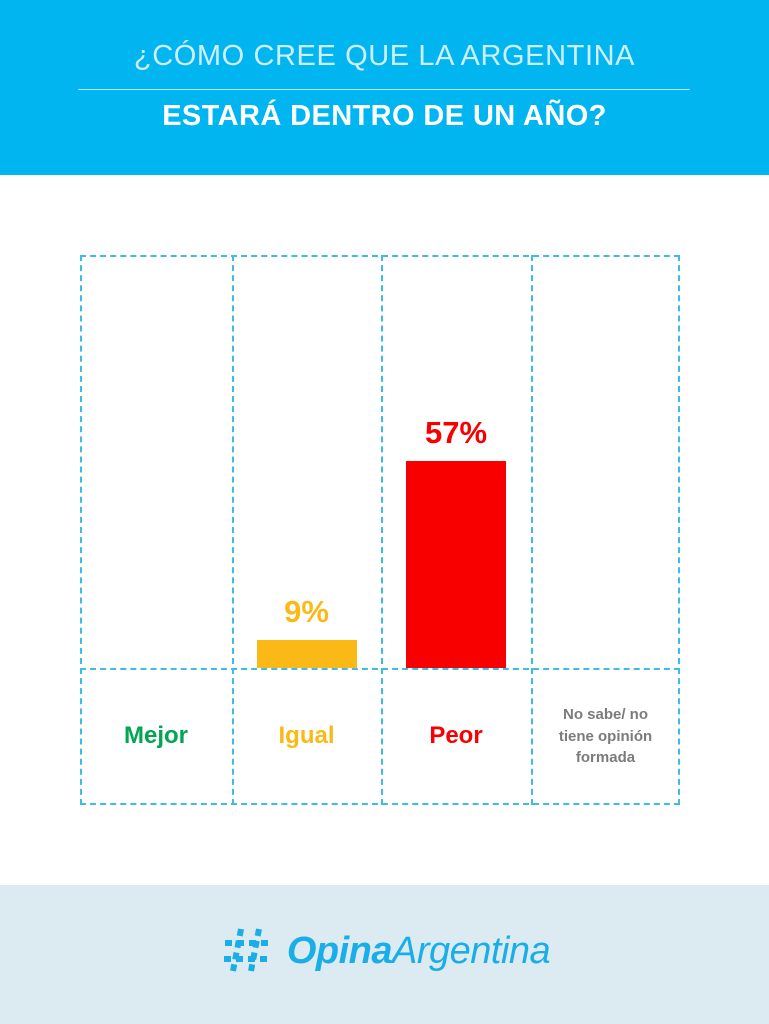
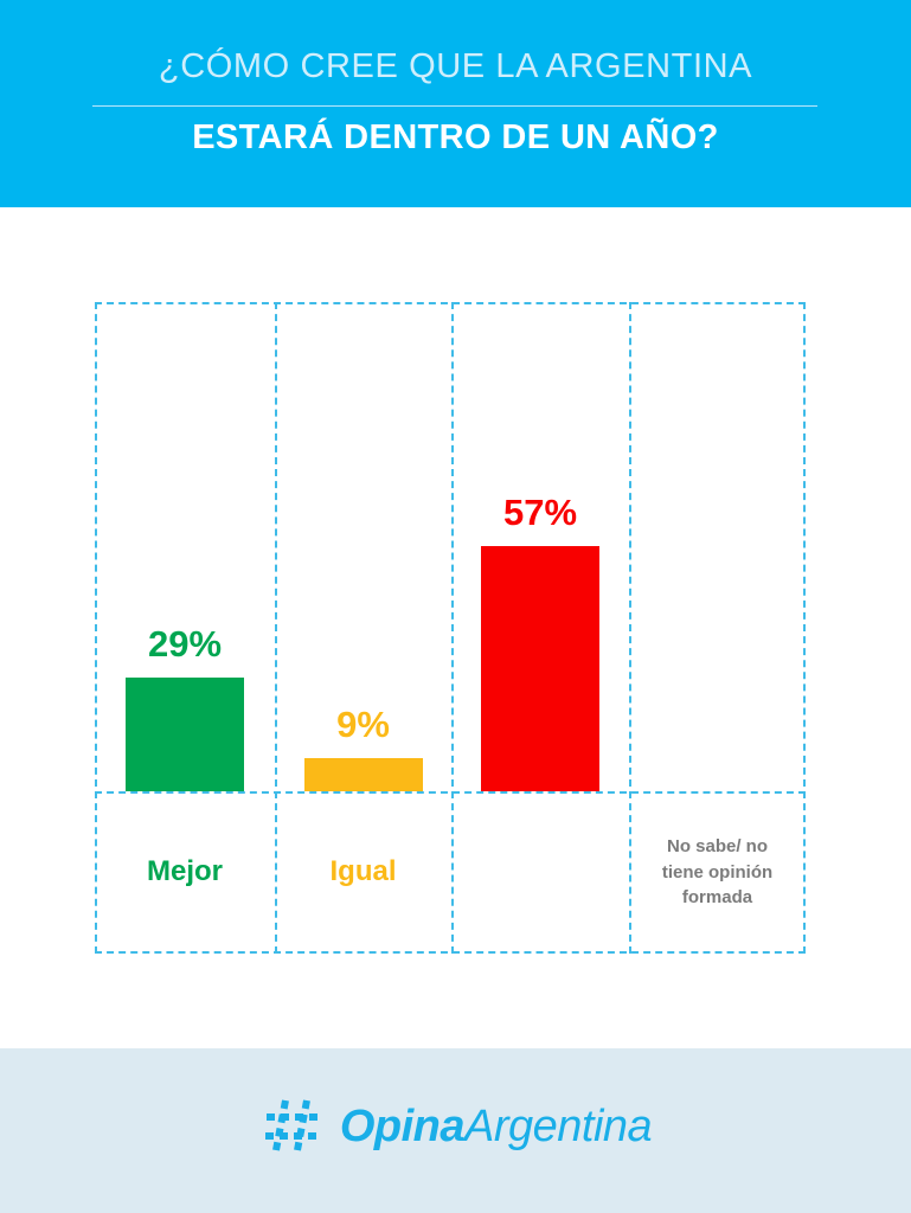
  ¿CÓMO CREE QUE LA ARGENTINA
  ESTARÁ DENTRO DE UN AÑO?
+ 29%
  Mejor
  9%
  Igual
  57%
- Peor
  No sabe/ no
  tiene opinión
  formada
  OpinaArgentina
